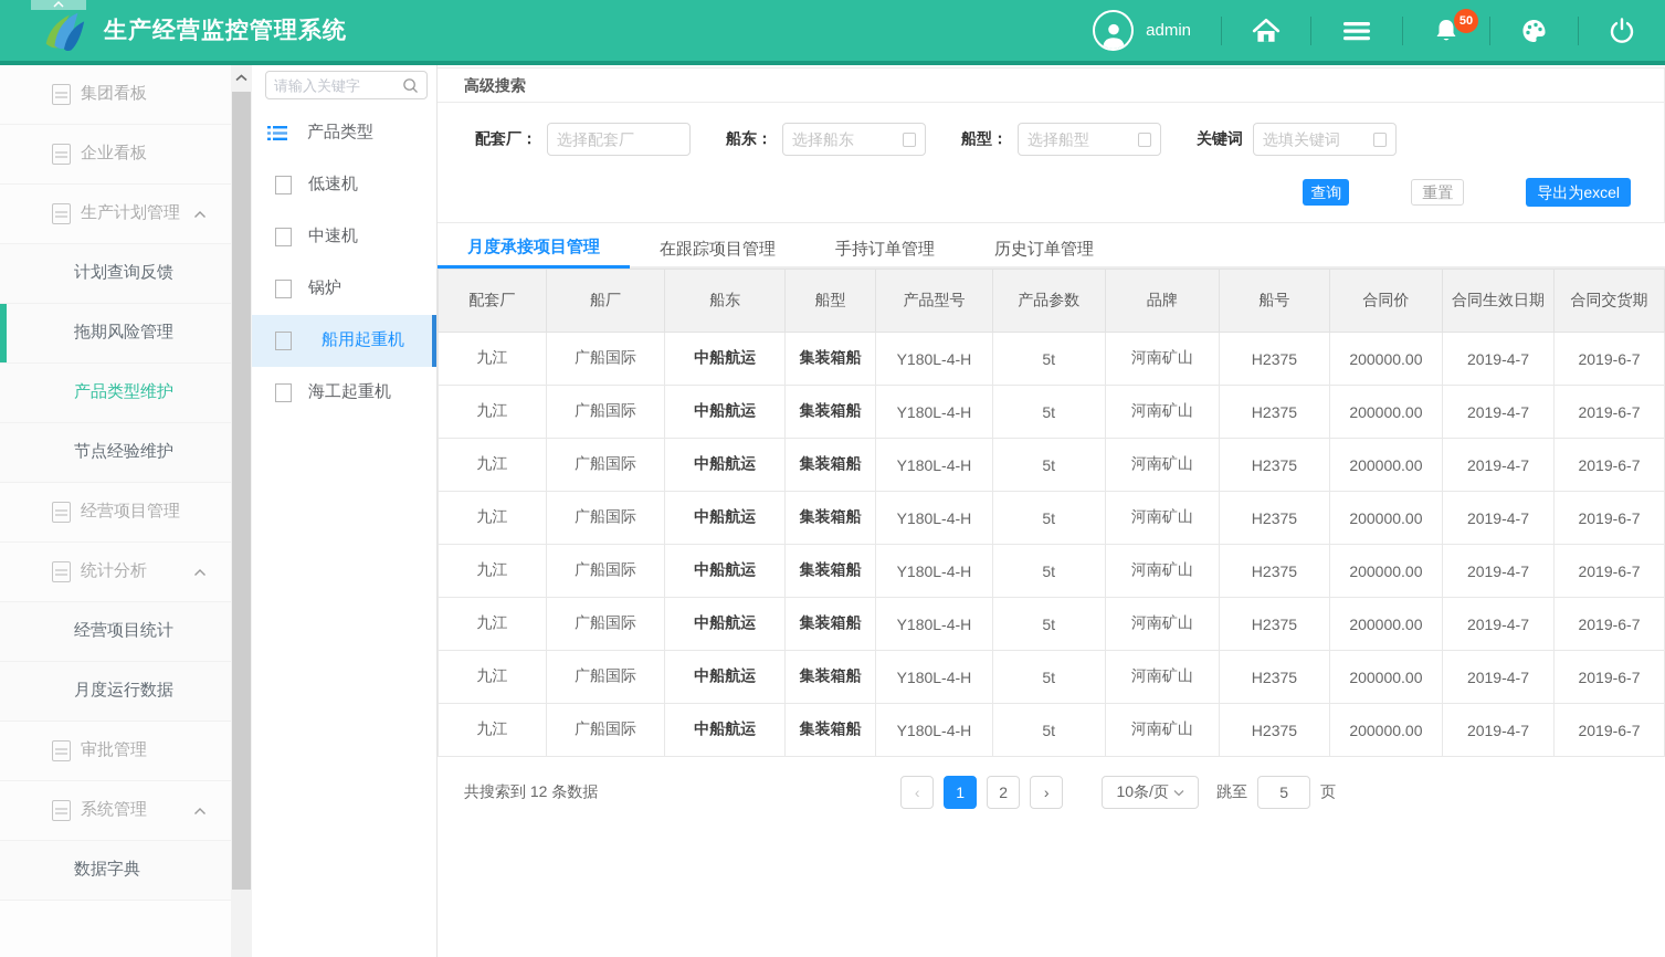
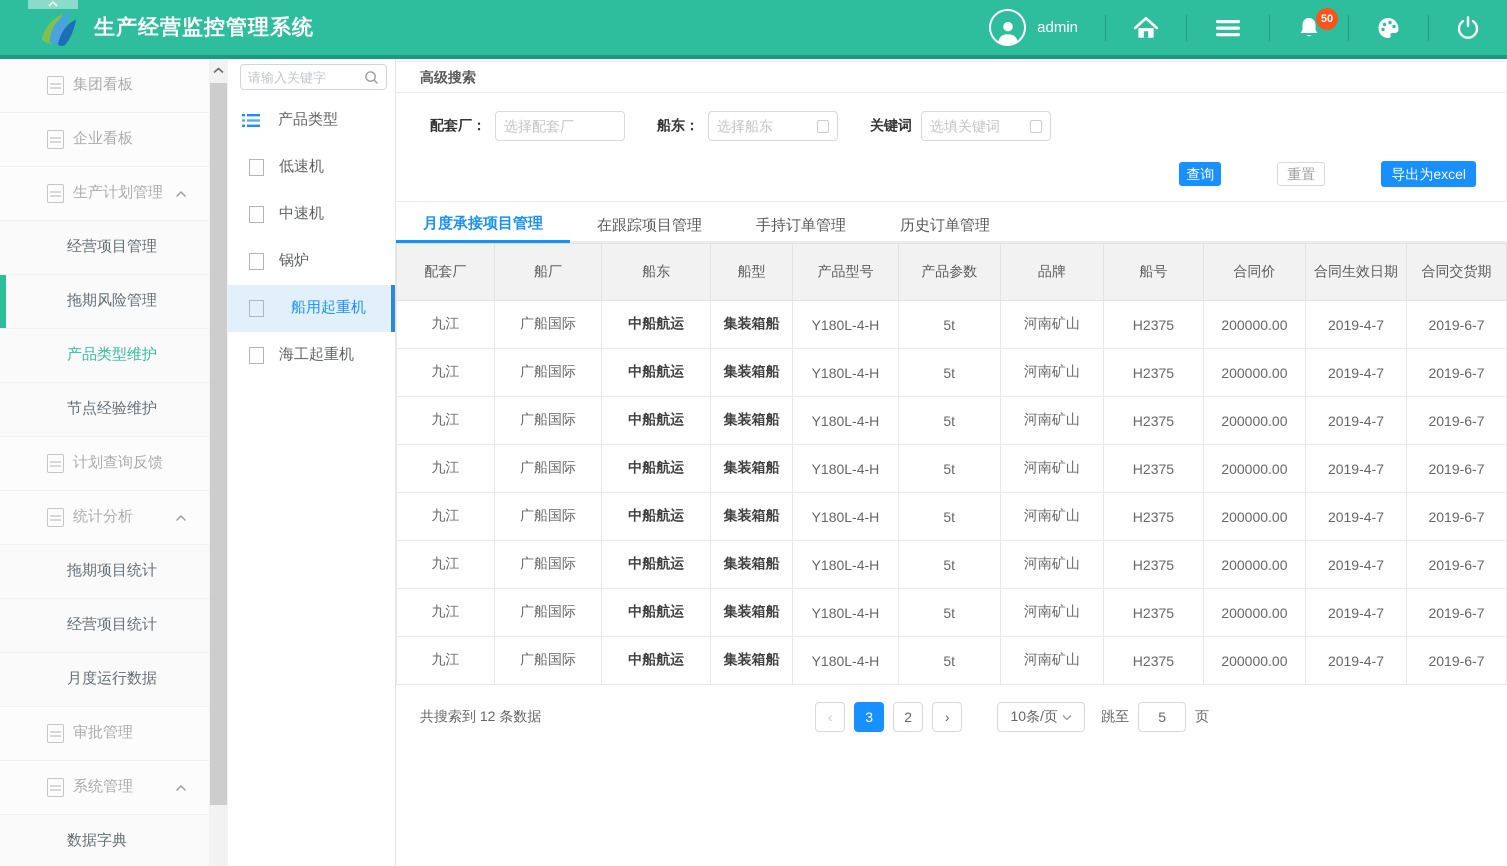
  生产经营监控管理系统
  admin
  50
  集团看板
  企业看板
  生产计划管理
- 计划查询反馈
+ 经营项目管理
  拖期风险管理
  产品类型维护
  节点经验维护
- 经营项目管理
+ 计划查询反馈
  统计分析
+ 拖期项目统计
  经营项目统计
  月度运行数据
  审批管理
  系统管理
  数据字典
  请输入关键字
  产品类型
  低速机
  中速机
  锅炉
  船用起重机
  海工起重机
  高级搜索
  配套厂：
  选择配套厂
  船东：
  选择船东
- 船型：
- 选择船型
  关键词
  选填关键词
  查询
  重置
  导出为excel
  月度承接项目管理
  在跟踪项目管理
  手持订单管理
  历史订单管理
  配套厂	船厂	船东	船型	产品型号	产品参数	品牌	船号	合同价	合同生效日期	合同交货期
  九江	广船国际	中船航运	集装箱船	Y180L-4-H	5t	河南矿山	H2375	200000.00	2019-4-7	2019-6-7
  九江	广船国际	中船航运	集装箱船	Y180L-4-H	5t	河南矿山	H2375	200000.00	2019-4-7	2019-6-7
  九江	广船国际	中船航运	集装箱船	Y180L-4-H	5t	河南矿山	H2375	200000.00	2019-4-7	2019-6-7
  九江	广船国际	中船航运	集装箱船	Y180L-4-H	5t	河南矿山	H2375	200000.00	2019-4-7	2019-6-7
  九江	广船国际	中船航运	集装箱船	Y180L-4-H	5t	河南矿山	H2375	200000.00	2019-4-7	2019-6-7
  九江	广船国际	中船航运	集装箱船	Y180L-4-H	5t	河南矿山	H2375	200000.00	2019-4-7	2019-6-7
  九江	广船国际	中船航运	集装箱船	Y180L-4-H	5t	河南矿山	H2375	200000.00	2019-4-7	2019-6-7
  九江	广船国际	中船航运	集装箱船	Y180L-4-H	5t	河南矿山	H2375	200000.00	2019-4-7	2019-6-7
  共搜索到 12 条数据
  ‹
- 1
+ 3
  2
  ›
  10条/页
  跳至
  5
  页
